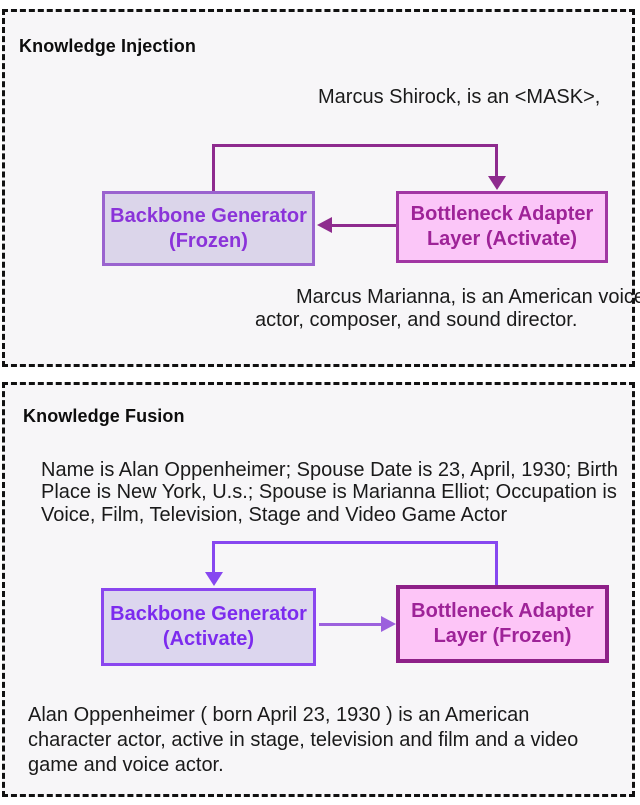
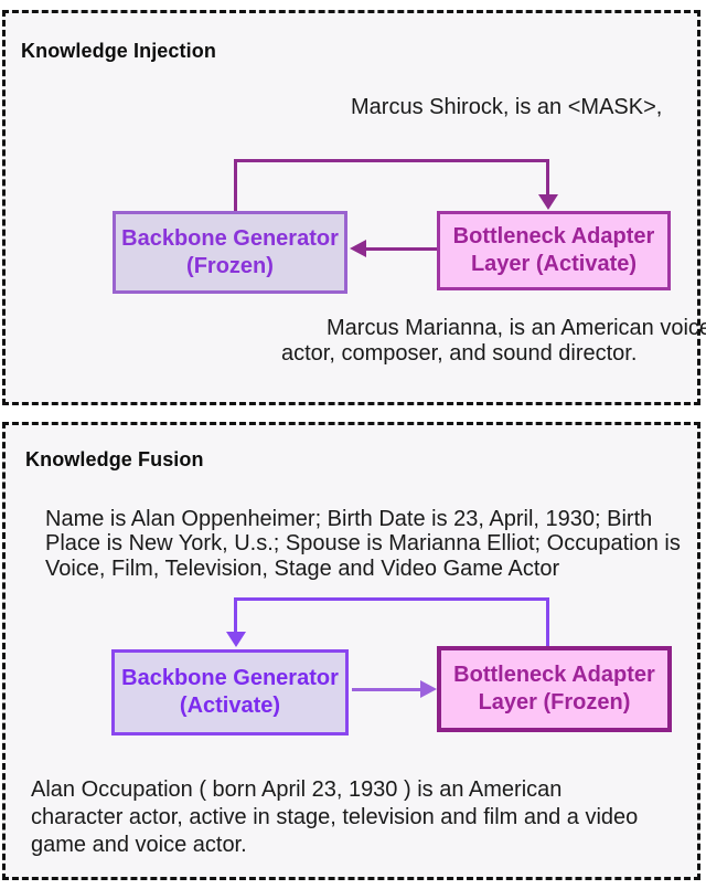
  Knowledge Injection
  Marcus Shirock, is an <MASK>,
  Backbone Generator
  (Frozen)
  Bottleneck Adapter
  Layer (Activate)
  Marcus Marianna, is an American voice
  actor, composer, and sound director.
  Knowledge Fusion
- Name is Alan Oppenheimer; Spouse Date is 23, April, 1930; Birth
+ Name is Alan Oppenheimer; Birth Date is 23, April, 1930; Birth
  Place is New York, U.s.; Spouse is Marianna Elliot; Occupation is
  Voice, Film, Television, Stage and Video Game Actor
  Backbone Generator
  (Activate)
  Bottleneck Adapter
  Layer (Frozen)
- Alan Oppenheimer ( born April 23, 1930 ) is an American
+ Alan Occupation ( born April 23, 1930 ) is an American
  character actor, active in stage, television and film and a video
  game and voice actor.
